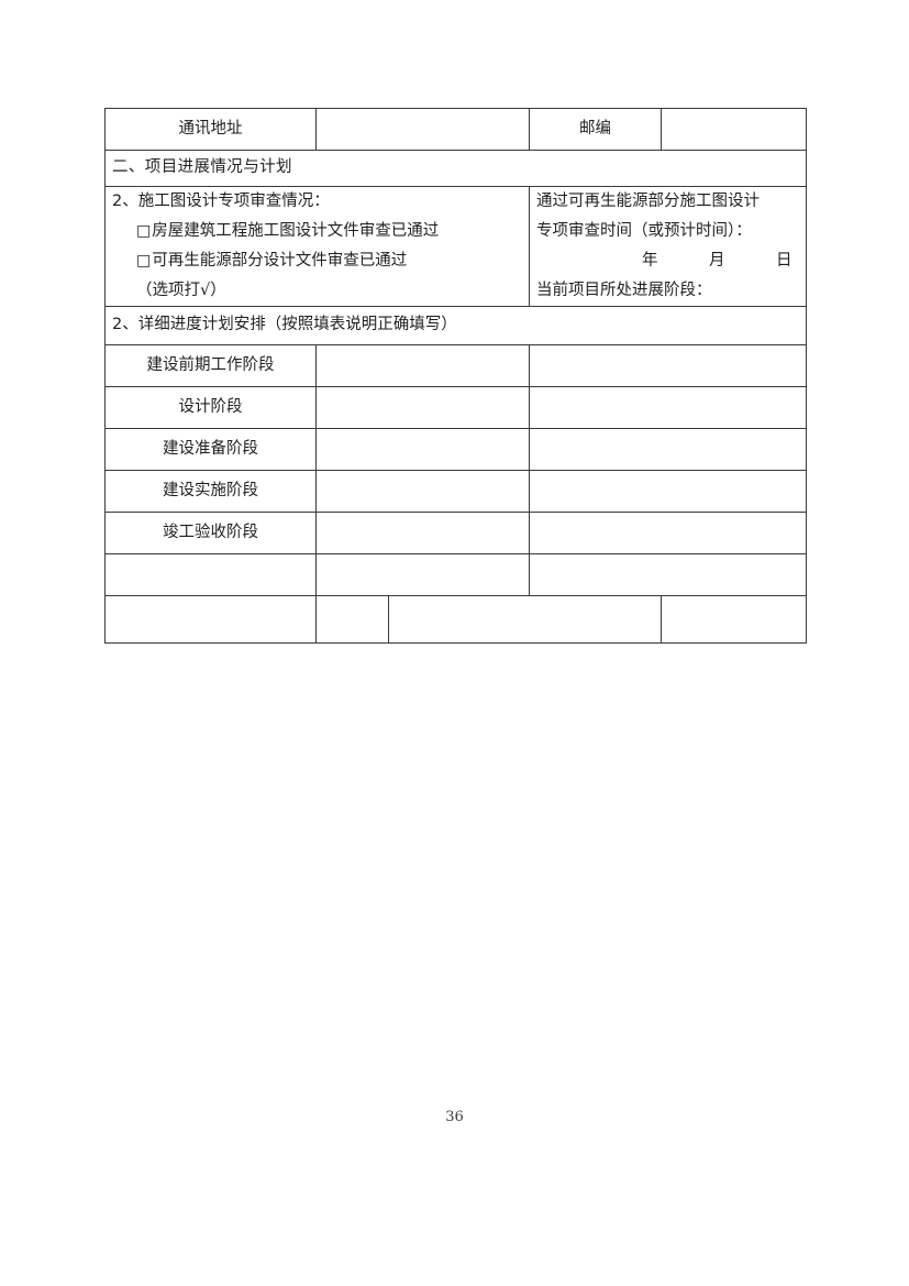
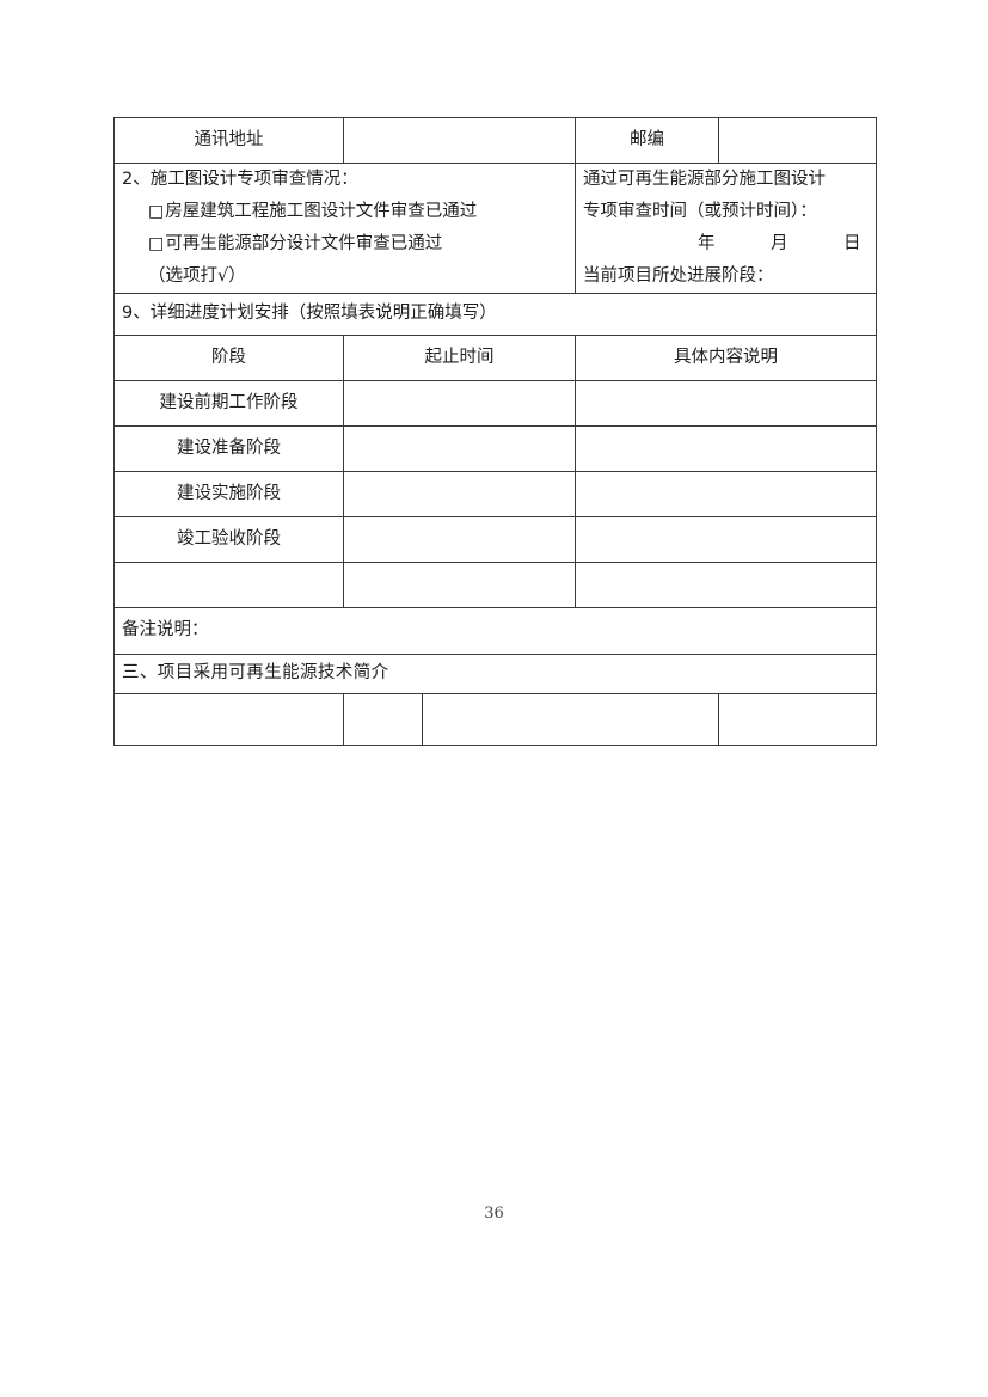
  通讯地址		邮编
- 二、项目进展情况与计划
  2、施工图设计专项审查情况： □房屋建筑工程施工图设计文件审查已通过 □可再生能源部分设计文件审查已通过 （选项打√）	通过可再生能源部分施工图设计 专项审查时间（或预计时间）： 年 月 日 当前项目所处进展阶段：
- 2、详细进度计划安排（按照填表说明正确填写）
+ 9、详细进度计划安排（按照填表说明正确填写）
+ 阶段	起止时间	具体内容说明
  建设前期工作阶段
- 设计阶段
  建设准备阶段
  建设实施阶段
  竣工验收阶段
+ 备注说明：
+ 三、项目采用可再生能源技术简介
  36
